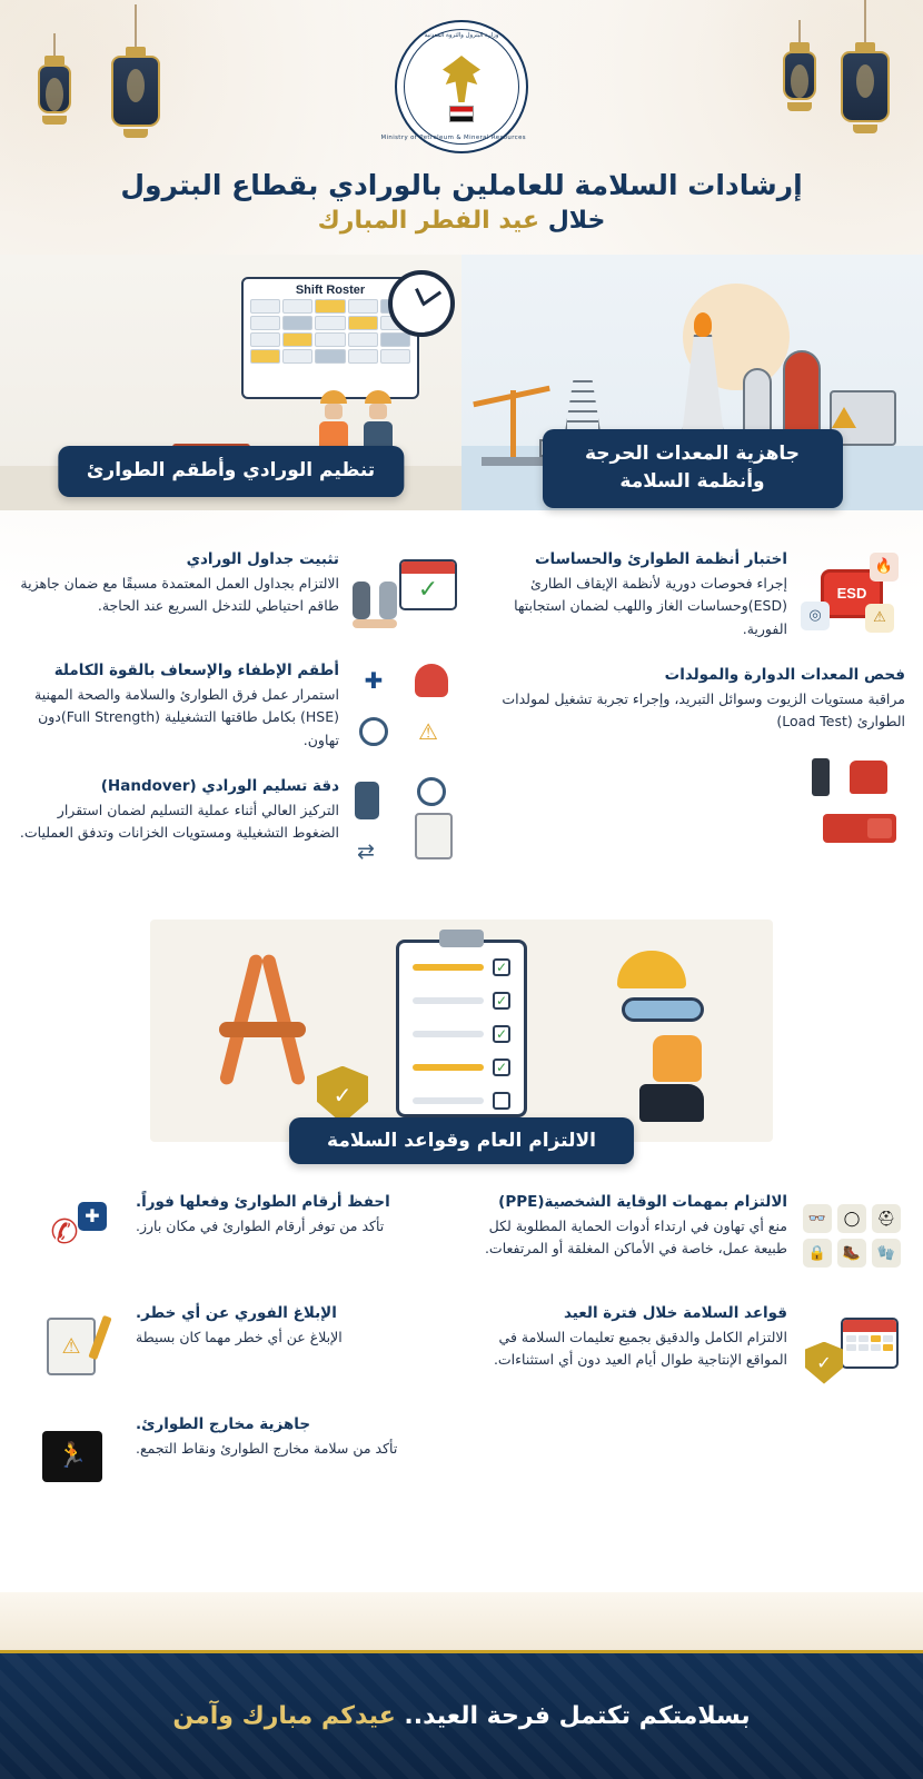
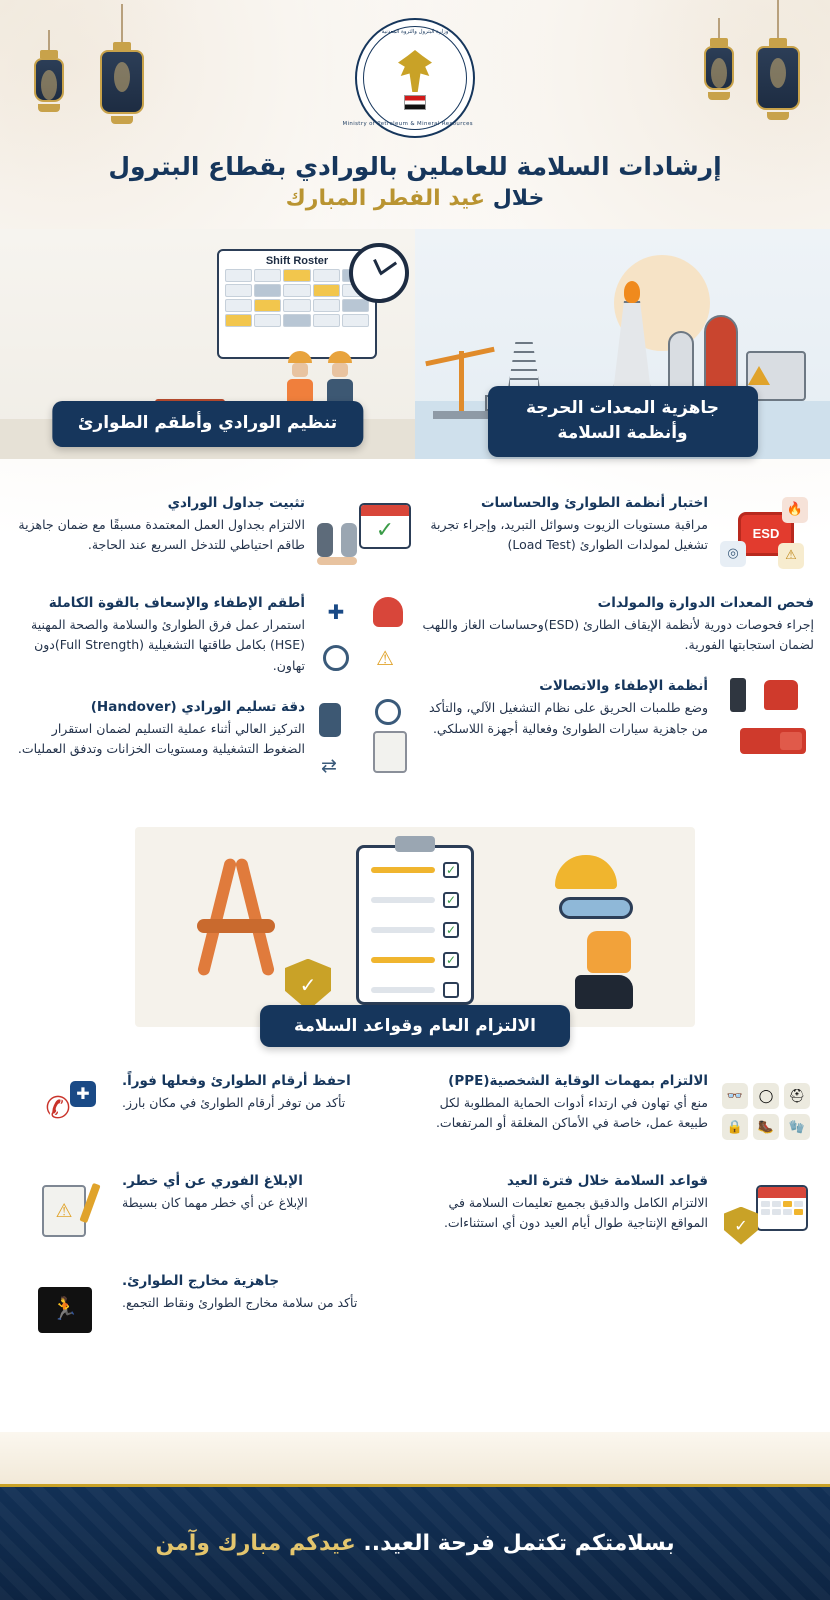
  إرشادات السلامة للعاملين بالورادي بقطاع البترول
  خلال عيد الفطر المبارك
  جاهزية المعدات الحرجة
  وأنظمة السلامة
  Shift Roster
  تنظيم الورادي وأطقم الطوارئ
  ESD
  🔥
  ⚠
  ◎
  اختبار أنظمة الطوارئ والحساسات
- إجراء فحوصات دورية لأنظمة الإيقاف الطارئ (ESD)وحساسات الغاز واللهب لضمان استجابتها الفورية.
+ مراقبة مستويات الزيوت وسوائل التبريد، وإجراء تجربة تشغيل لمولدات الطوارئ (Load Test)
  فحص المعدات الدوارة والمولدات
- مراقبة مستويات الزيوت وسوائل التبريد، وإجراء تجربة تشغيل لمولدات الطوارئ (Load Test)
+ إجراء فحوصات دورية لأنظمة الإيقاف الطارئ (ESD)وحساسات الغاز واللهب لضمان استجابتها الفورية.
+ أنظمة الإطفاء والاتصالات
+ وضع طلمبات الحريق على نظام التشغيل الآلي، والتأكد من جاهزية سيارات الطوارئ وفعالية أجهزة اللاسلكي.
  ✓
  تثبيت جداول الورادي
  الالتزام بجداول العمل المعتمدة مسبقًا مع ضمان جاهزية طاقم احتياطي للتدخل السريع عند الحاجة.
  ✚
  ⚠
  أطقم الإطفاء والإسعاف بالقوة الكاملة
  استمرار عمل فرق الطوارئ والسلامة والصحة المهنية (HSE) بكامل طاقتها التشغيلية (Full Strength)دون تهاون.
  ⇄
  دقة تسليم الورادي (Handover)
  التركيز العالي أثناء عملية التسليم لضمان استقرار الضغوط التشغيلية ومستويات الخزانات وتدفق العمليات.
  ✓
  ✓
  ✓
  ✓
  ✓
  الالتزام العام وقواعد السلامة
  ⛑
  ◯
  👓
  🧤
  🥾
  🔒
  الالتزام بمهمات الوقاية الشخصية(PPE)
  منع أي تهاون في ارتداء أدوات الحماية المطلوبة لكل طبيعة عمل، خاصة في الأماكن المغلقة أو المرتفعات.
  ✓
  قواعد السلامة خلال فترة العيد
  الالتزام الكامل والدقيق بجميع تعليمات السلامة في المواقع الإنتاجية طوال أيام العيد دون أي استثناءات.
  ✆
  ✚
  احفظ أرقام الطوارئ وفعلها فوراً.
  تأكد من توفر أرقام الطوارئ في مكان بارز.
  ⚠
  الإبلاغ الفوري عن أي خطر.
  الإبلاغ عن أي خطر مهما كان بسيطة
  🏃
  جاهزية مخارج الطوارئ.
  تأكد من سلامة مخارج الطوارئ ونقاط التجمع.
